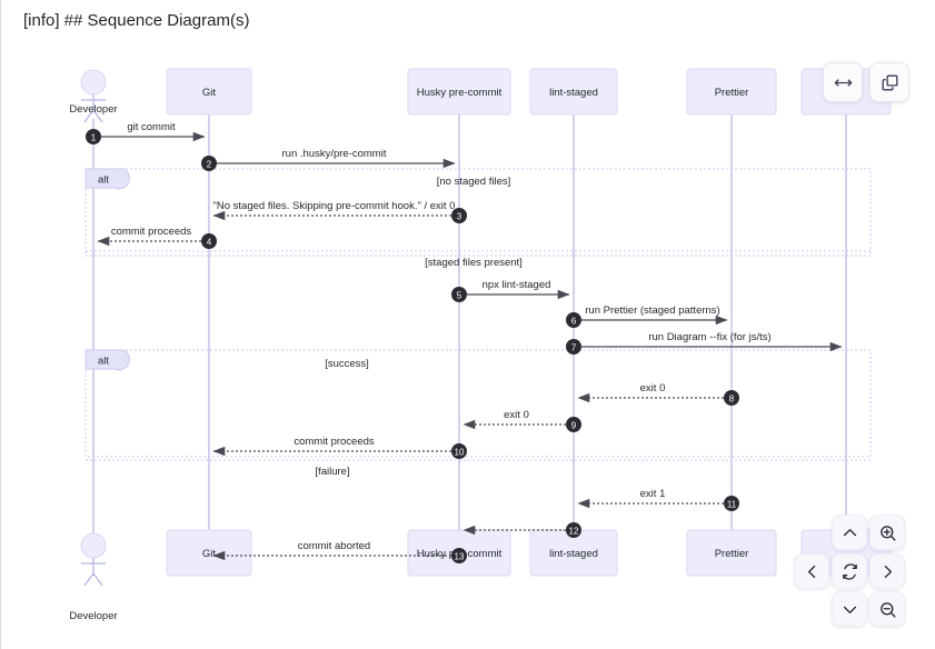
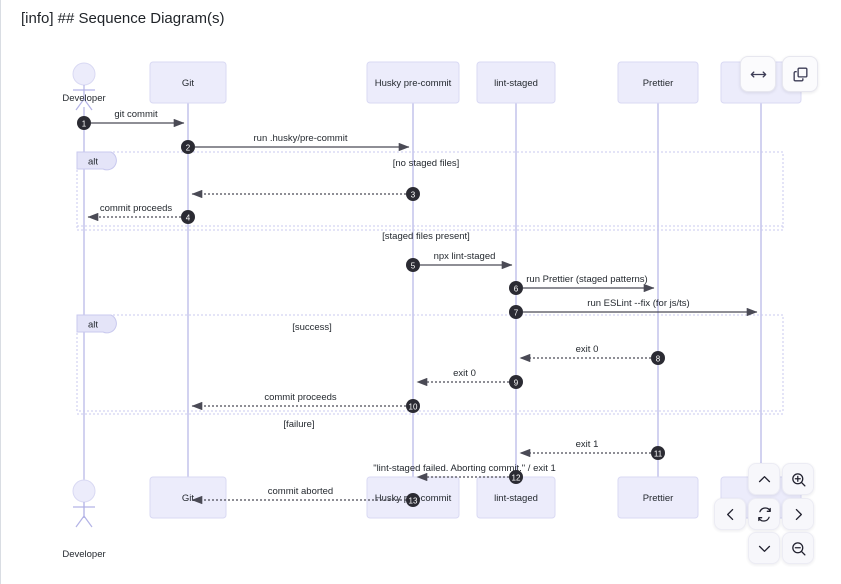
  [info] ## Sequence Diagram(s)
  alt
  [no staged files]
  [staged files present]
  alt
  [success]
  [failure]
  Developer
  Developer
  Git
  Git
  Husky pre-commit
  Huskycommit
  lint-staged
  lint-staged
  Prettier
  Prettier
  git commit
  1
  run .husky/pre-commit
  2
- "No staged files. Skipping pre-commit hook." / exit 0
  3
  commit proceeds
  4
  npx lint-staged
  5
  run Prettier (staged patterns)
  6
- run Diagram --fix (for js/ts)
+ run ESLint --fix (for js/ts)
  7
  exit 0
  8
  exit 0
  9
  commit proceeds
  10
  exit 1
  11
+ "lint-staged failed. Aborting commit." / exit 1
  12
  commit aborted
  13
